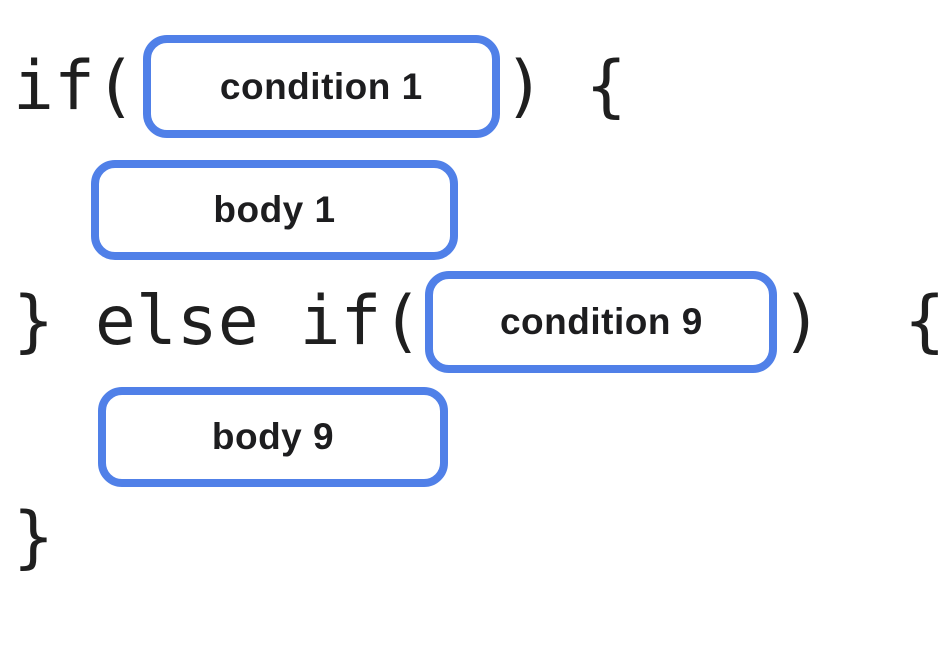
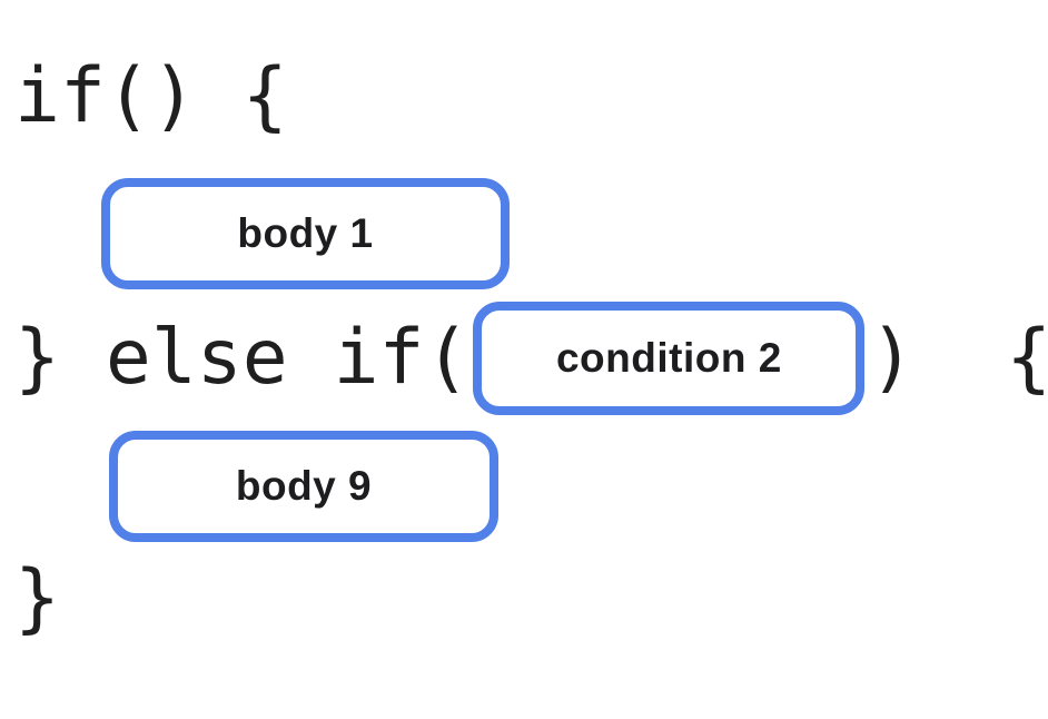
  if(
- condition 1
  ) {
  body 1
  } else if(
- condition 9
+ condition 2
  ) {
  body 9
  }
